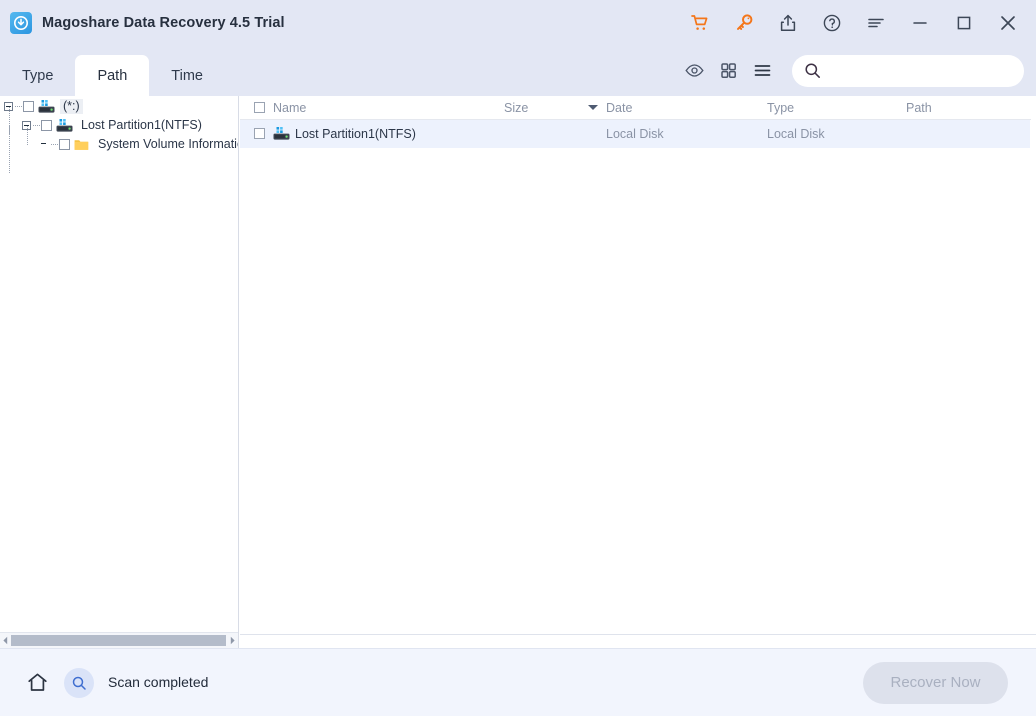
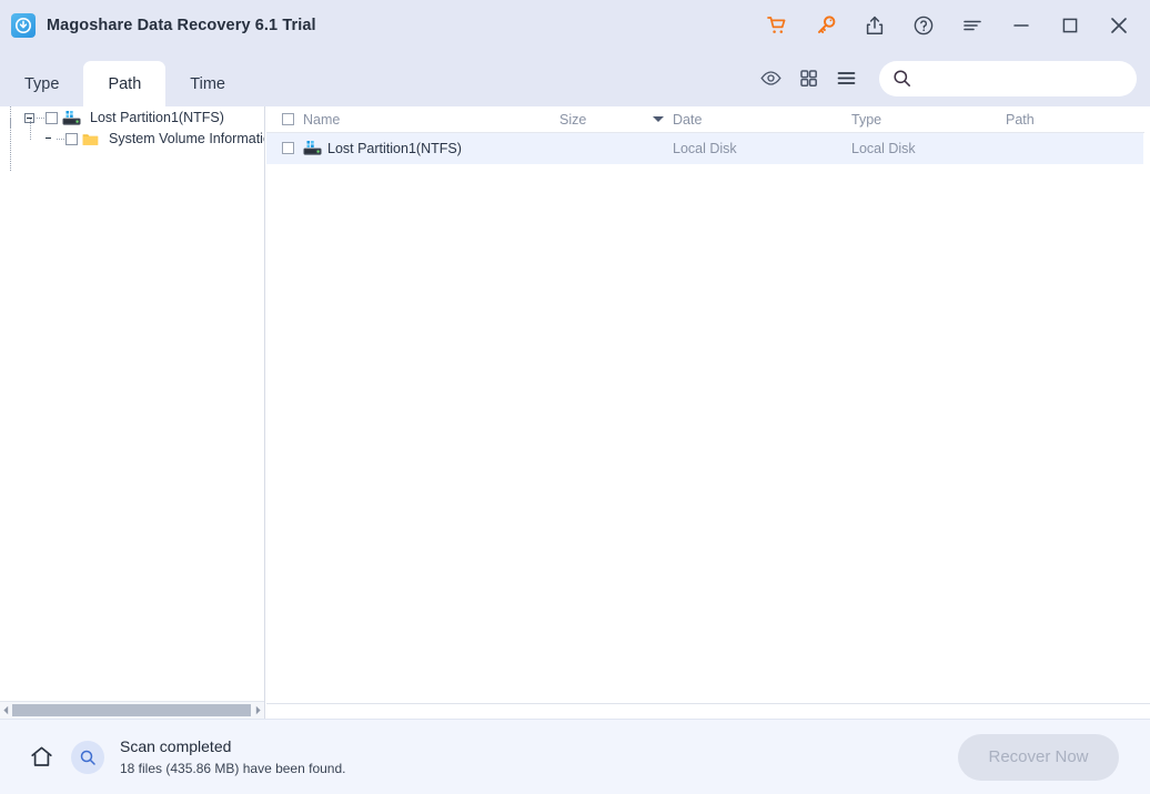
- Magoshare Data Recovery 4.5 Trial
+ Magoshare Data Recovery 6.1 Trial
  Type
  Path
  Time
- (*:)
  Lost Partition1(NTFS)
  System Volume Informati
  Name
  Size
  Date
  Type
  Path
  Lost Partition1(NTFS)
  Local Disk
  Local Disk
  Scan completed
+ 18 files (435.86 MB) have been found.
  Recover Now
